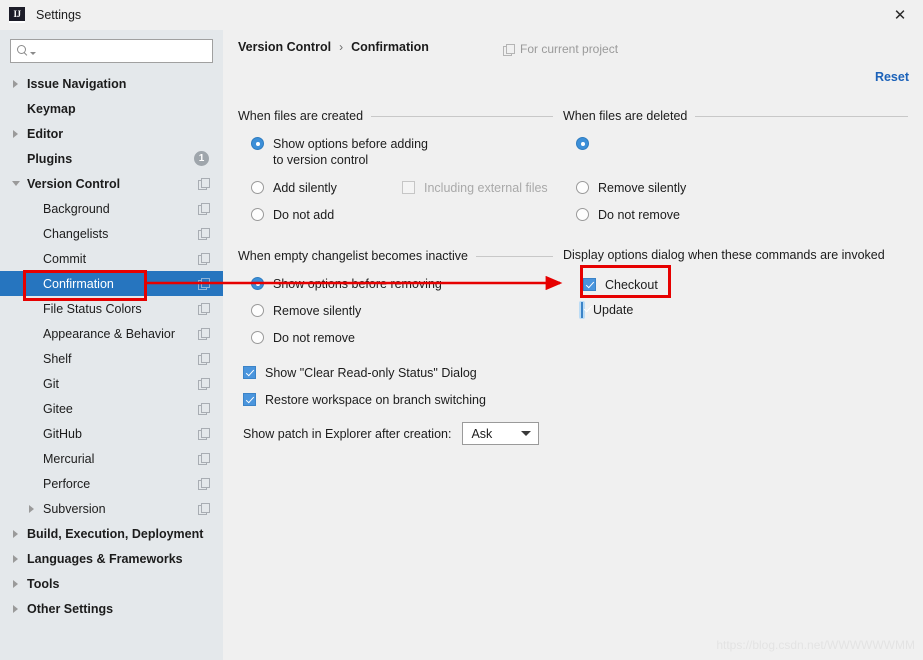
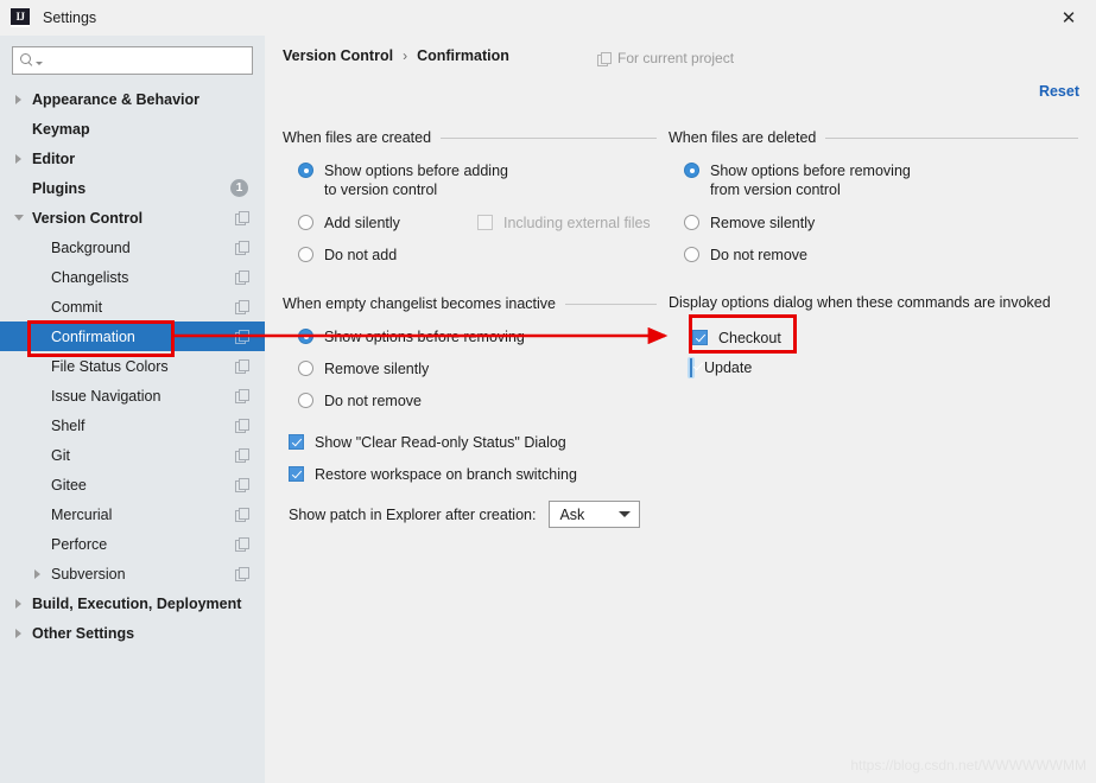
  IJ
  Settings
  ✕
- Issue Navigation
+ Appearance & Behavior
  Keymap
  Editor
  Plugins
  1
  Version Control
  Background
  Changelists
  Commit
  Confirmation
  File Status Colors
- Appearance & Behavior
+ Issue Navigation
  Shelf
  Git
  Gitee
- GitHub
  Mercurial
  Perforce
  Subversion
  Build, Execution, Deployment
- Languages & Frameworks
- Tools
  Other Settings
  Version Control
  ›
  Confirmation
  For current project
  Reset
  When files are created
  Show options before adding
  to version control
  Add silently
  Including external files
  Do not add
  When files are deleted
+ Show options before removing
+ from version control
  Remove silently
  Do not remove
  When empty changelist becomes inactive
  Remove silently
  Do not remove
  Display options dialog when these commands are invoked
  Checkout
  Update
  Show "Clear Read-only Status" Dialog
  Restore workspace on branch switching
  Show patch in Explorer after creation:
  Ask
